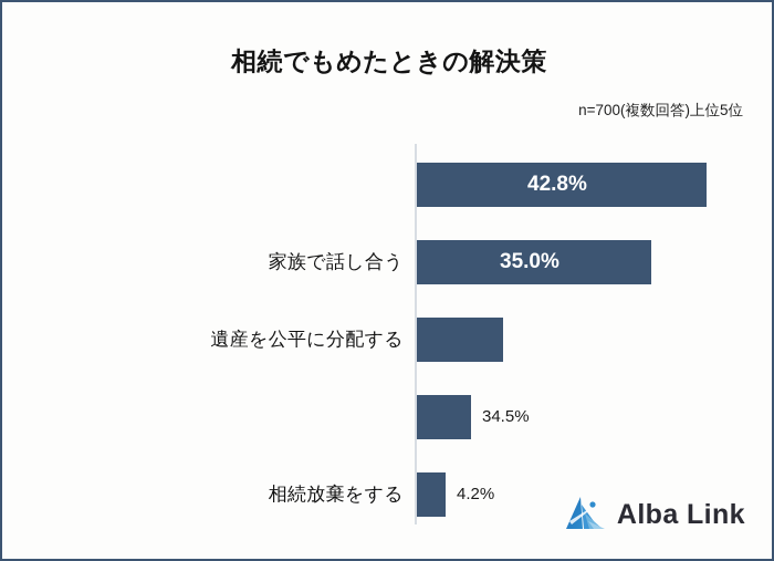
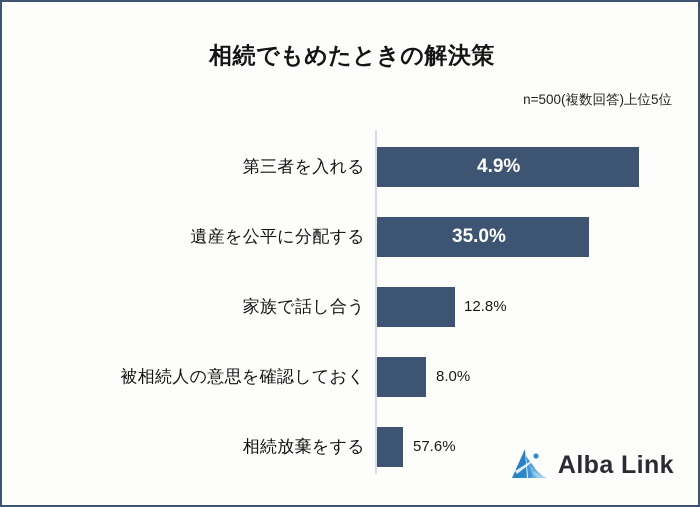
  相続でもめたときの解決策
- n=700(複数回答)上位5位
+ n=500(複数回答)上位5位
+ 第三者を入れる
- 42.8%
+ 4.9%
- 家族で話し合う
+ 遺産を公平に分配する
  35.0%
- 遺産を公平に分配する
+ 家族で話し合う
+ 12.8%
+ 被相続人の意思を確認しておく
- 34.5%
+ 8.0%
  相続放棄をする
- 4.2%
+ 57.6%
  Alba Link
